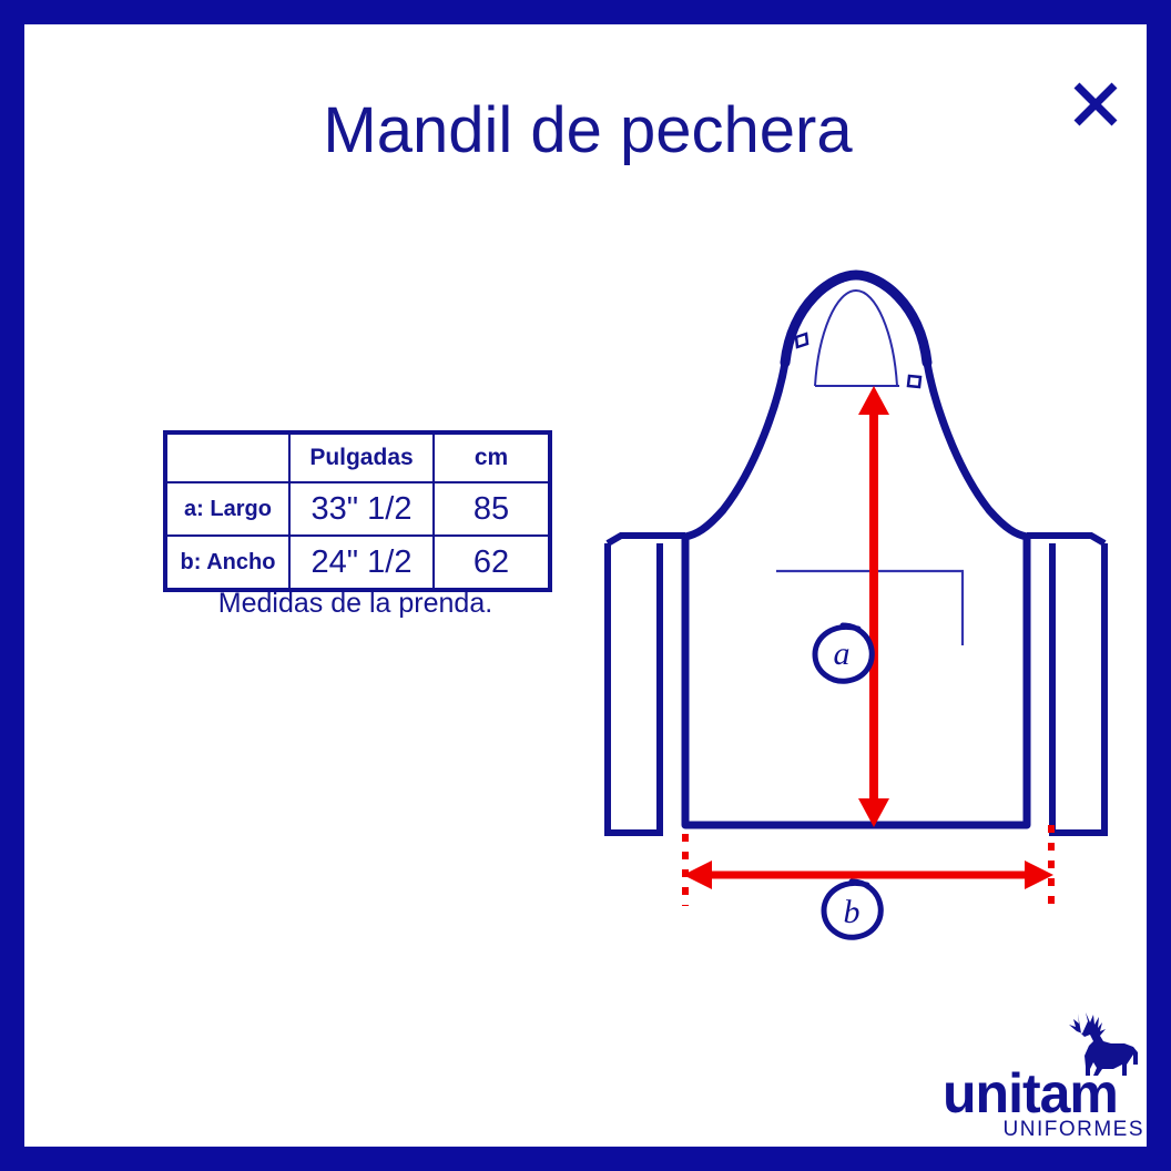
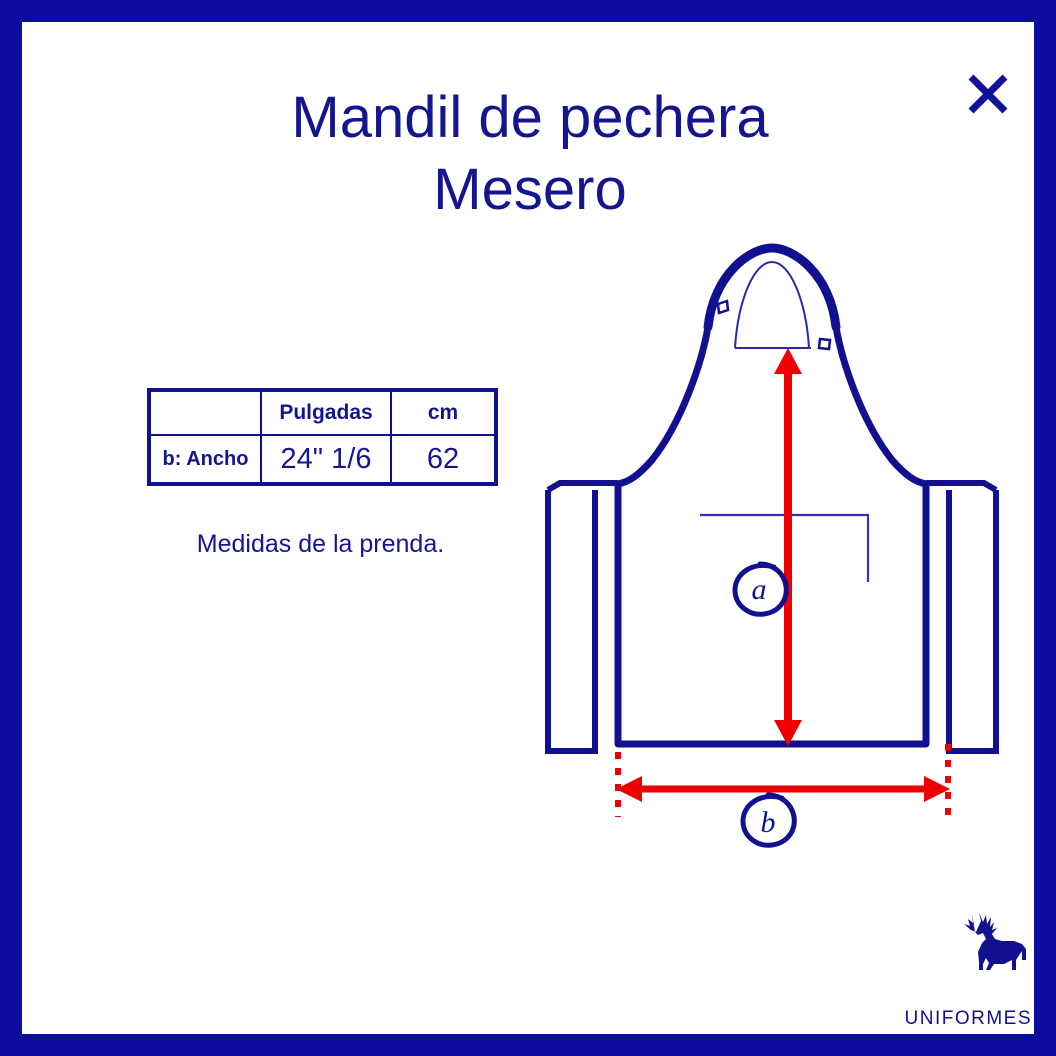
  Mandil de pechera
+ Mesero
  	Pulgadas	cm
- a: Largo	33" 1/2	85
- b: Ancho	24" 1/2	62
+ b: Ancho	24" 1/6	62
  Medidas de la prenda.
  a
  b
- unitam
  UNIFORMES
